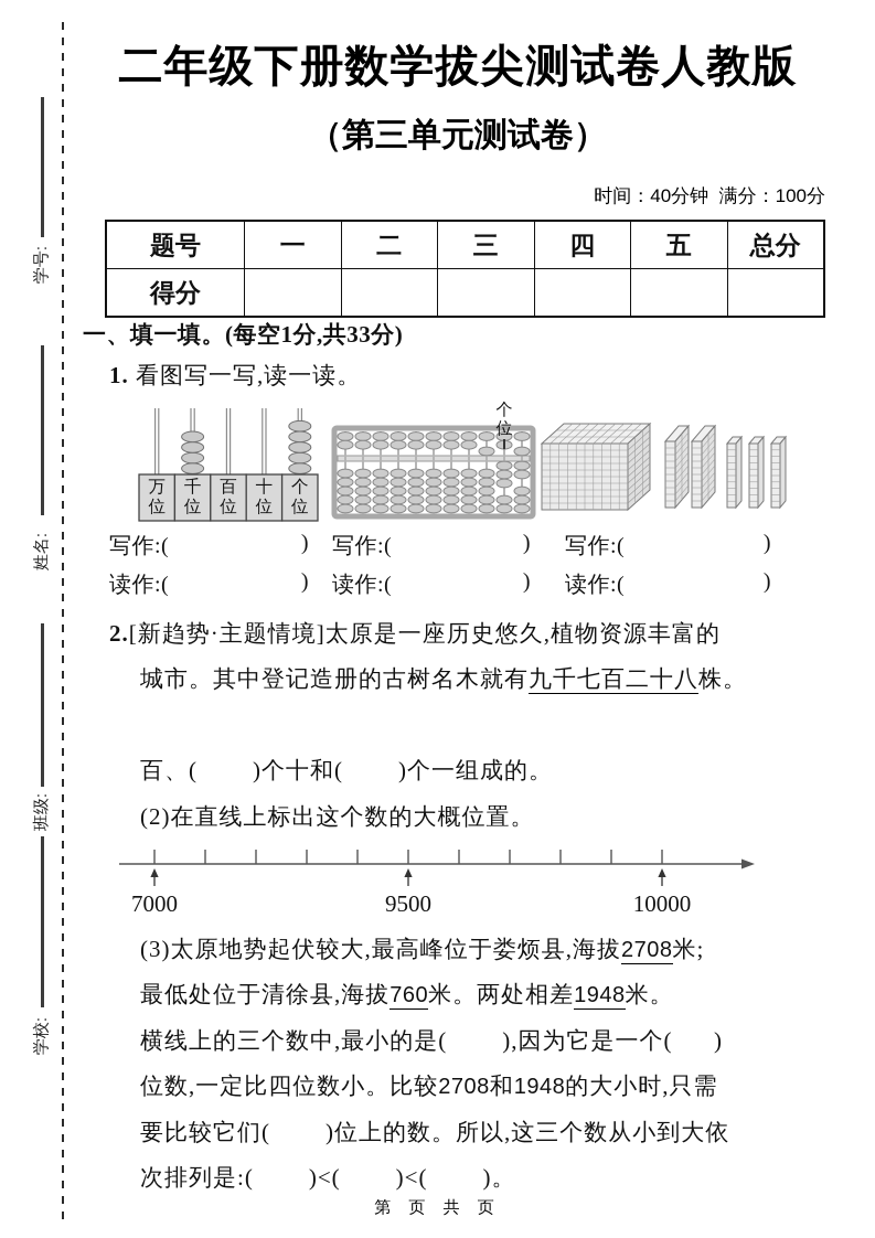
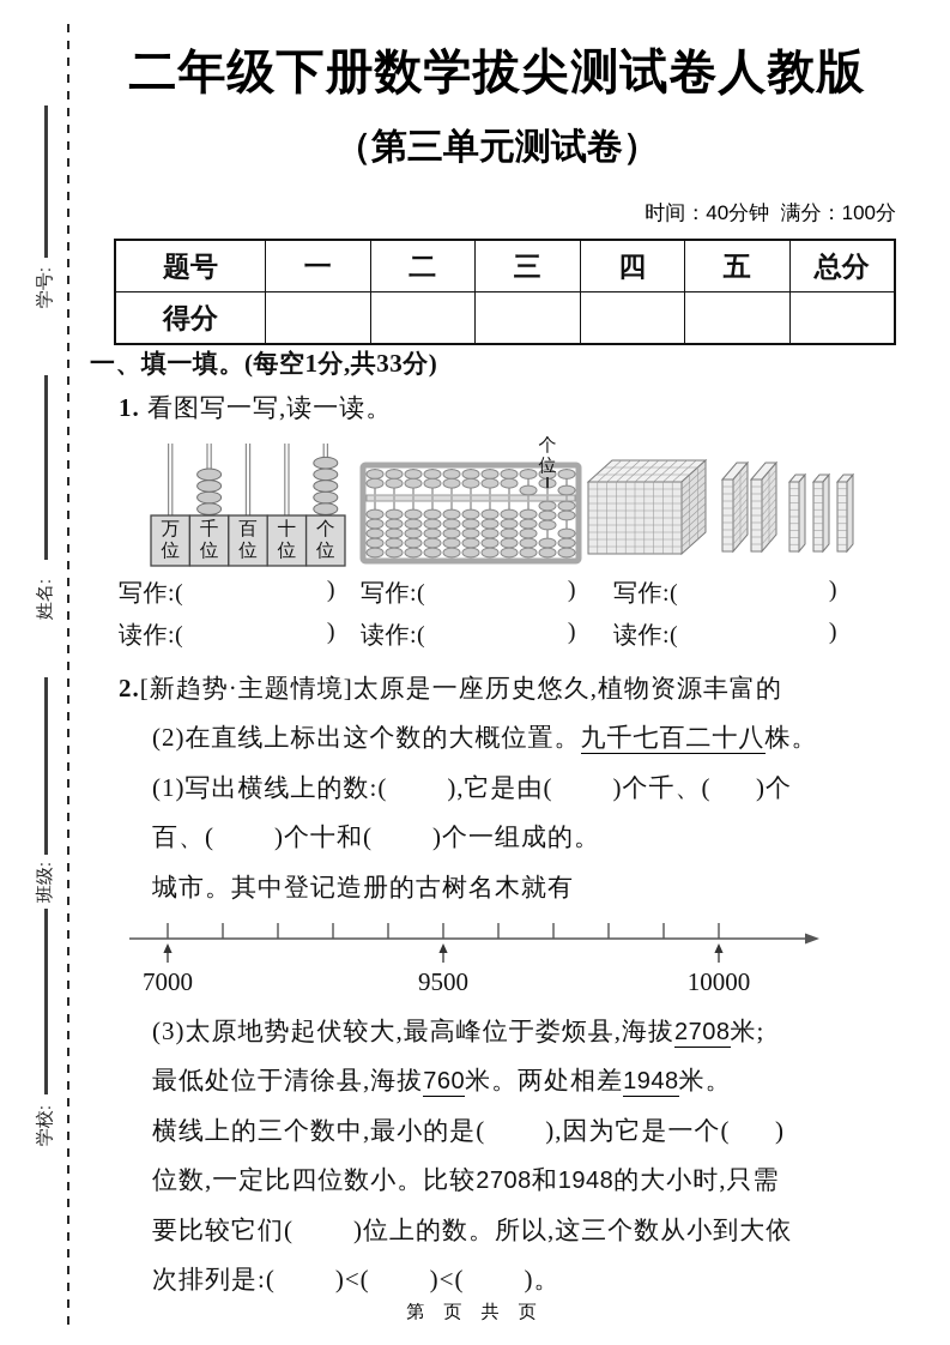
  二年级下册数学拔尖测试卷人教版
  （第三单元测试卷）
  时间：40分钟 满分：100分
  题号
  一
  二
  三
  四
  五
  总分
  得分
  一、填一填。(每空1分,共33分)
  1. 看图写一写,读一读。
  万位
  千位
  百位
  十位
  个位
  个位
  写作:(
  )
  写作:(
  )
  写作:(
  )
  读作:(
  )
  读作:(
  )
  读作:(
  )
  2.[新趋势·主题情境]太原是一座历史悠久,植物资源丰富的
- 城市。其中登记造册的古树名木就有九千七百二十八株。
+ (2)在直线上标出这个数的大概位置。九千七百二十八株。
+ (1)写出横线上的数:( ),它是由( )个千、( )个
  百、( )个十和( )个一组成的。
- (2)在直线上标出这个数的大概位置。
+ 城市。其中登记造册的古树名木就有
  7000
  9500
  10000
  (3)太原地势起伏较大,最高峰位于娄烦县,海拔2708米;
  最低处位于清徐县,海拔760米。两处相差1948米。
  横线上的三个数中,最小的是( ),因为它是一个( )
  位数,一定比四位数小。比较2708和1948的大小时,只需
  要比较它们( )位上的数。所以,这三个数从小到大依
  次排列是:( )<( )<( )。
  第 页 共 页
